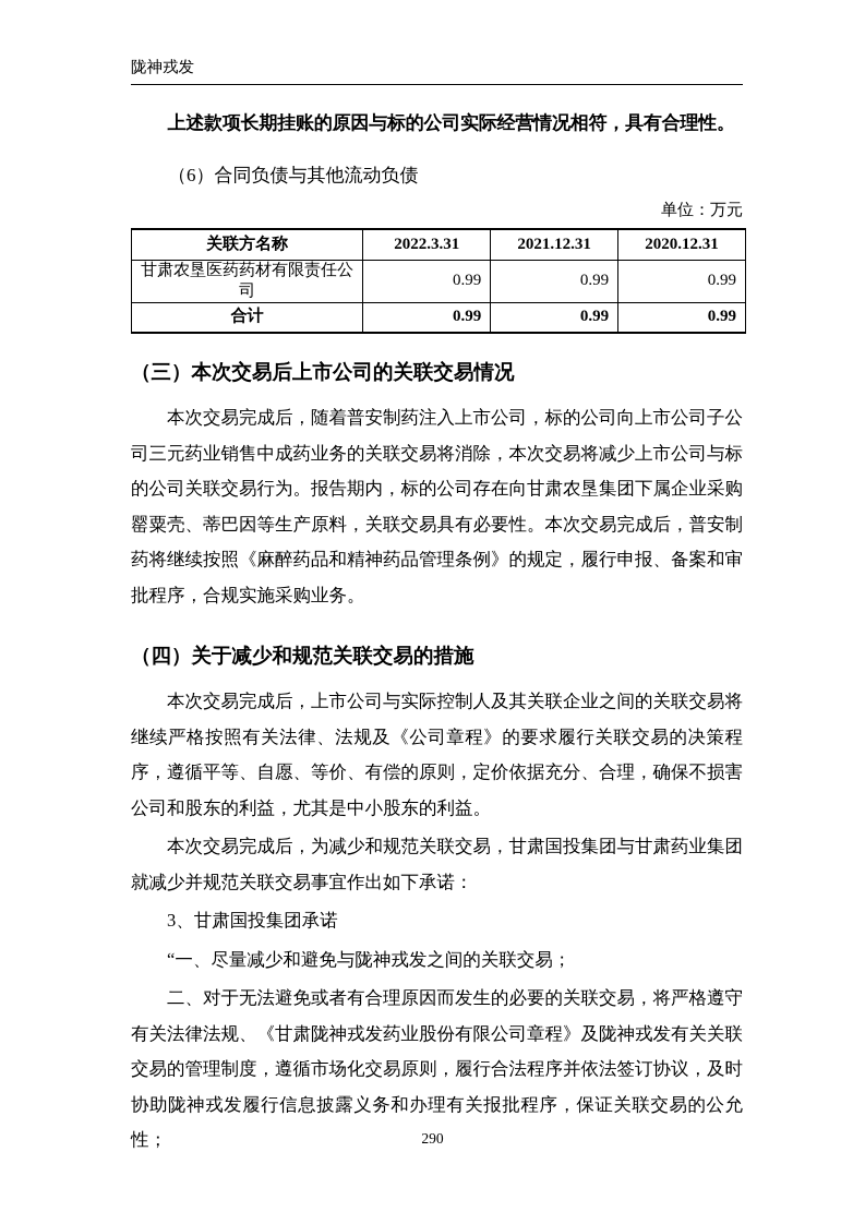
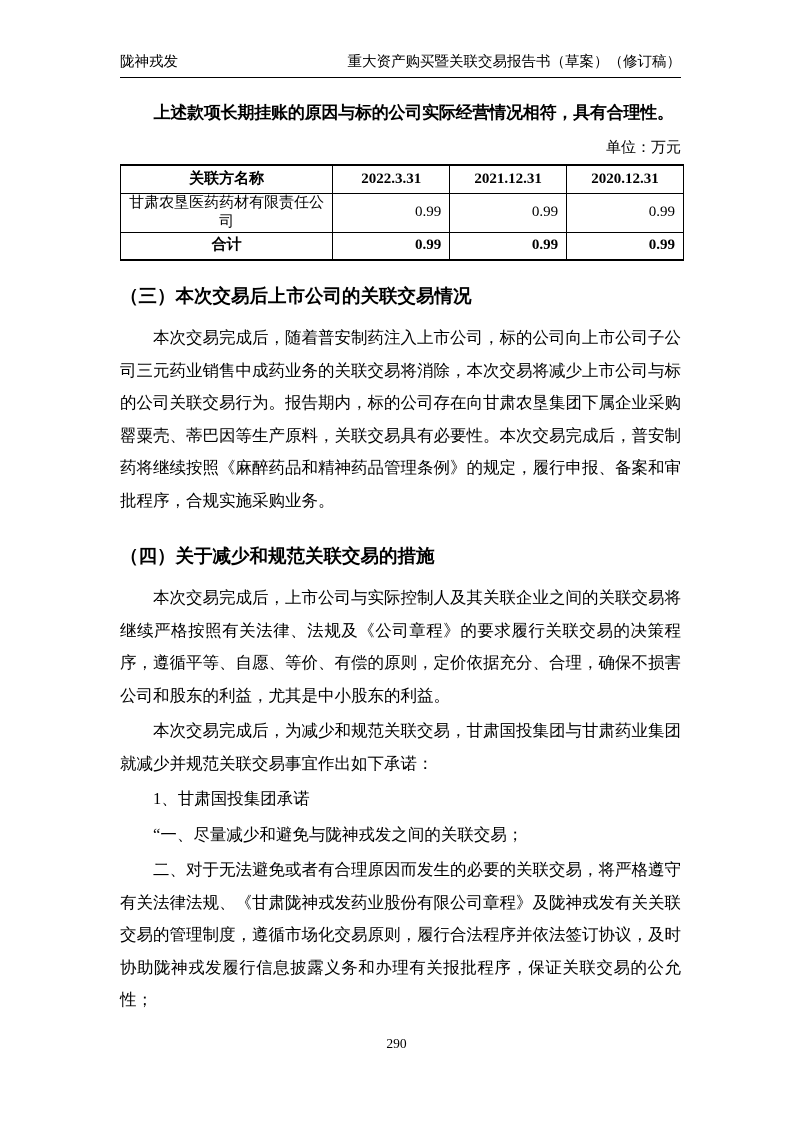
  陇神戎发
+ 重大资产购买暨关联交易报告书（草案）（修订稿）
  上述款项长期挂账的原因与标的公司实际经营情况相符，具有合理性。
- （6）合同负债与其他流动负债
  单位：万元
  关联方名称	2022.3.31	2021.12.31	2020.12.31
  甘肃农垦医药药材有限责任公司	0.99	0.99	0.99
  合计	0.99	0.99	0.99
  （三）本次交易后上市公司的关联交易情况
  本次交易完成后，随着普安制药注入上市公司，标的公司向上市公司子公司三元药业销售中成药业务的关联交易将消除，本次交易将减少上市公司与标的公司关联交易行为。报告期内，标的公司存在向甘肃农垦集团下属企业采购罂粟壳、蒂巴因等生产原料，关联交易具有必要性。本次交易完成后，普安制药将继续按照《麻醉药品和精神药品管理条例》的规定，履行申报、备案和审批程序，合规实施采购业务。
  （四）关于减少和规范关联交易的措施
  本次交易完成后，上市公司与实际控制人及其关联企业之间的关联交易将继续严格按照有关法律、法规及《公司章程》的要求履行关联交易的决策程序，遵循平等、自愿、等价、有偿的原则，定价依据充分、合理，确保不损害公司和股东的利益，尤其是中小股东的利益。
  本次交易完成后，为减少和规范关联交易，甘肃国投集团与甘肃药业集团就减少并规范关联交易事宜作出如下承诺：
- 3、甘肃国投集团承诺
+ 1、甘肃国投集团承诺
  “一、尽量减少和避免与陇神戎发之间的关联交易；
  二、对于无法避免或者有合理原因而发生的必要的关联交易，将严格遵守有关法律法规、《甘肃陇神戎发药业股份有限公司章程》及陇神戎发有关关联交易的管理制度，遵循市场化交易原则，履行合法程序并依法签订协议，及时协助陇神戎发履行信息披露义务和办理有关报批程序，保证关联交易的公允性；
  290
